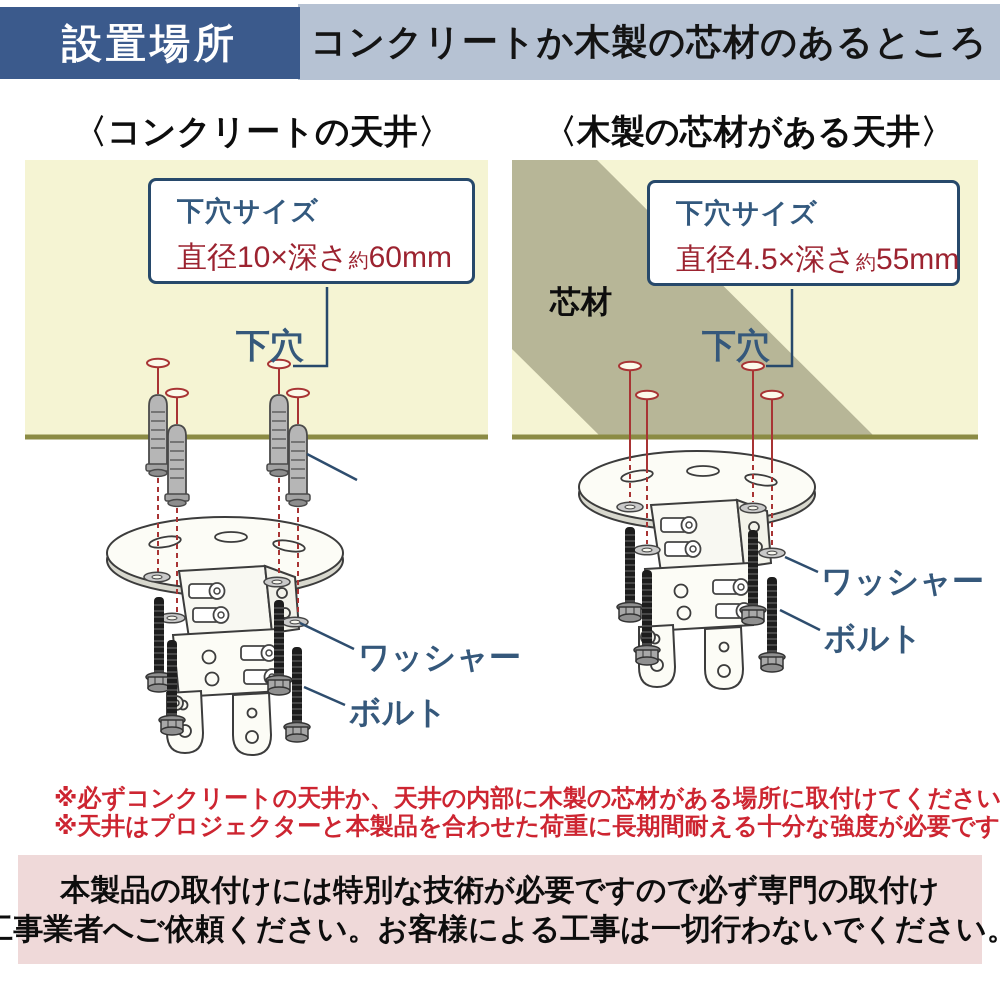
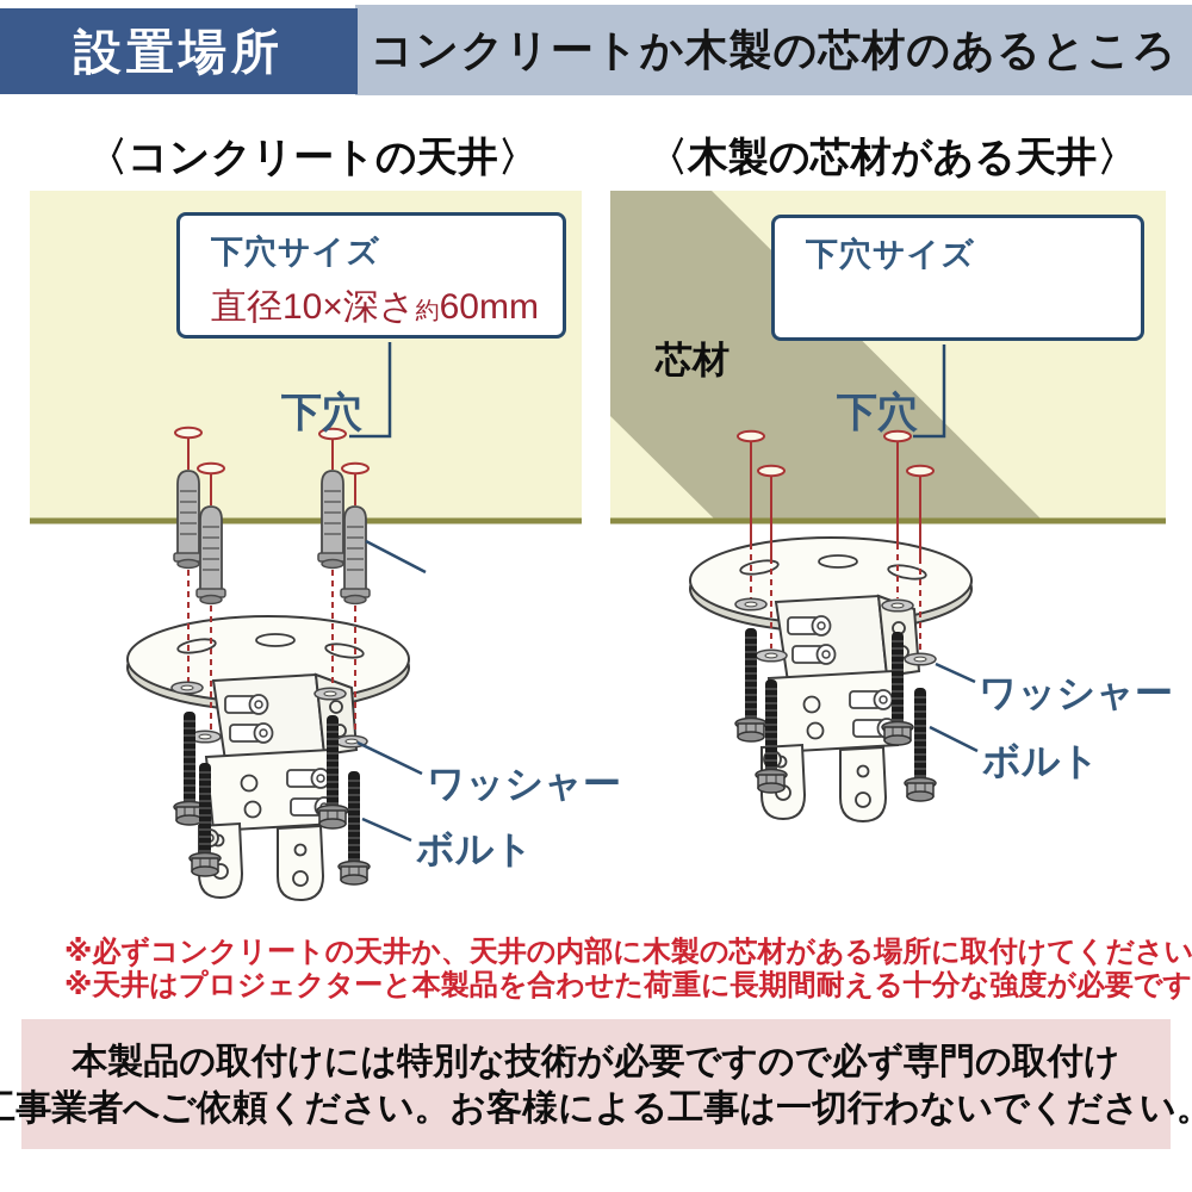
  コンクリートか木製の芯材のあるところ
  設置場所
  〈コンクリートの天井〉
  〈木製の芯材がある天井〉
  下穴サイズ
  直径10×深さ約60mm
  下穴サイズ
- 直径4.5×深さ約55mm
  下穴
  下穴
  芯材
  ワッシャー
  ボルト
  ワッシャー
  ボルト
  ※必ずコンクリートの天井か、天井の内部に木製の芯材がある場所に取付けてください
  ※天井はプロジェクターと本製品を合わせた荷重に長期間耐える十分な強度が必要です
  本製品の取付けには特別な技術が必要ですので必ず専門の取付け
  事業者へご依頼ください。お客様による工事は一切行わないでください
